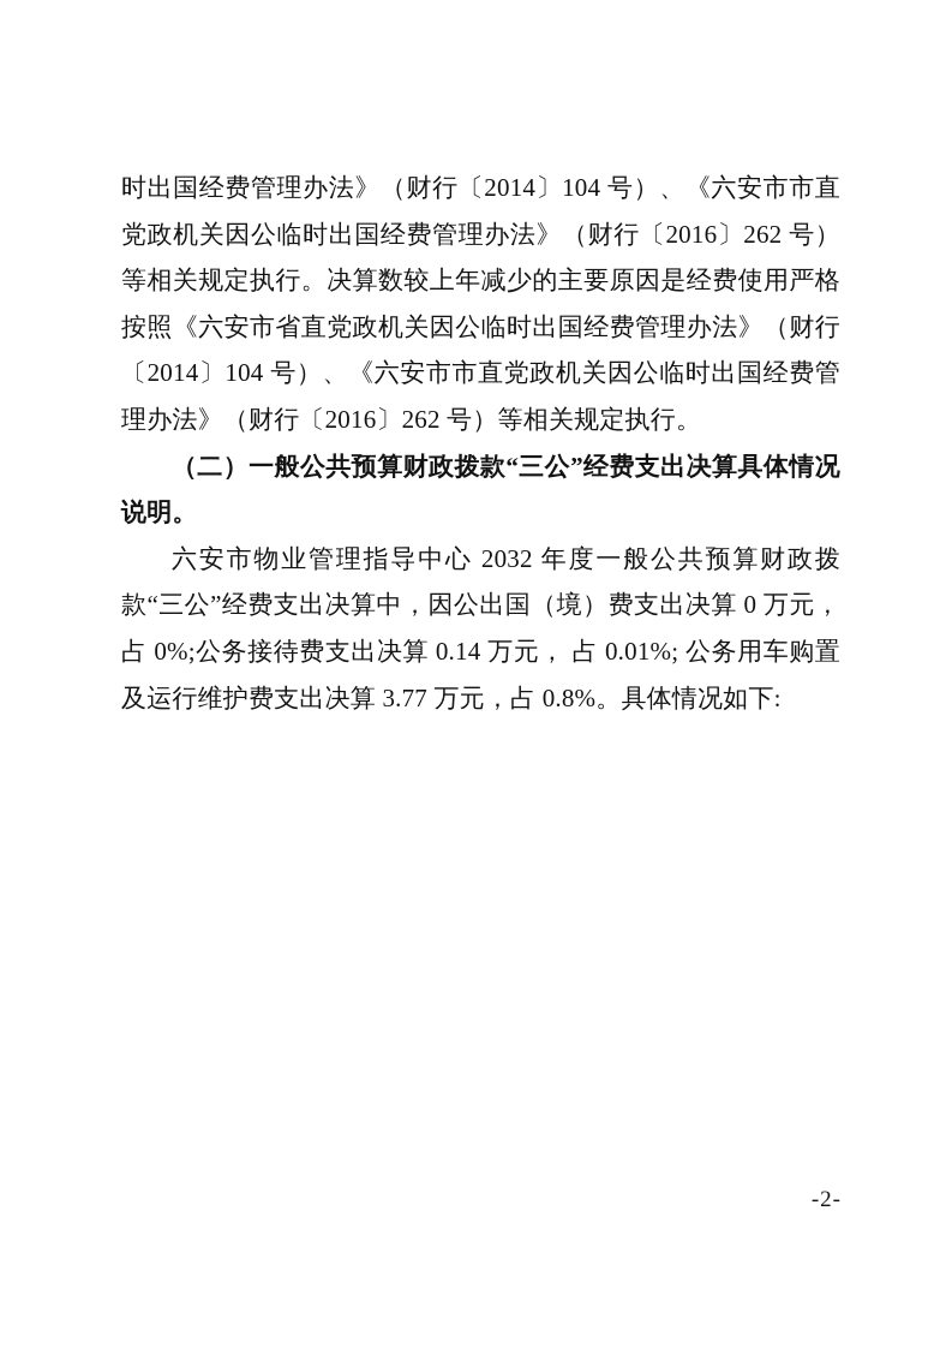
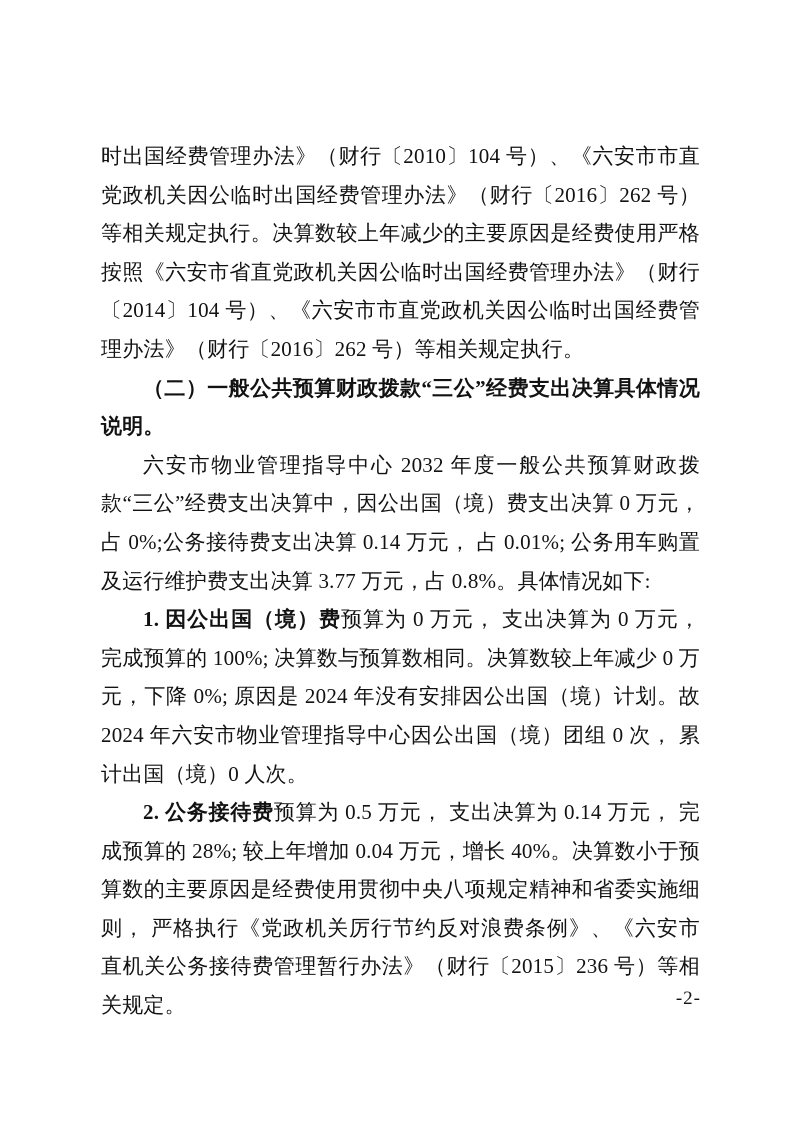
- 时出国经费管理办法》（财行〔2014〕104 号）、《六安市市直党政机关因公临时出国经费管理办法》（财行〔2016〕262 号）等相关规定执行。决算数较上年减少的主要原因是经费使用严格按照《六安市省直党政机关因公临时出国经费管理办法》（财行〔2014〕104 号）、《六安市市直党政机关因公临时出国经费管理办法》（财行〔2016〕262 号）等相关规定执行。
+ 时出国经费管理办法》（财行〔2010〕104 号）、《六安市市直党政机关因公临时出国经费管理办法》（财行〔2016〕262 号）等相关规定执行。决算数较上年减少的主要原因是经费使用严格按照《六安市省直党政机关因公临时出国经费管理办法》（财行〔2014〕104 号）、《六安市市直党政机关因公临时出国经费管理办法》（财行〔2016〕262 号）等相关规定执行。
  （二）一般公共预算财政拨款“三公”经费支出决算具体情况说明。
  六安市物业管理指导中心 2032 年度一般公共预算财政拨款“三公”经费支出决算中，因公出国（境）费支出决算 0 万元，占 0%;公务接待费支出决算 0.14 万元， 占 0.01%; 公务用车购置及运行维护费支出决算 3.77 万元，占 0.8%。具体情况如下:
+ 1. 因公出国（境）费预算为 0 万元， 支出决算为 0 万元， 完成预算的 100%; 决算数与预算数相同。决算数较上年减少 0 万元，下降 0%; 原因是 2024 年没有安排因公出国（境）计划。故 2024 年六安市物业管理指导中心因公出国（境）团组 0 次， 累计出国（境）0 人次。
+ 2. 公务接待费预算为 0.5 万元， 支出决算为 0.14 万元， 完成预算的 28%; 较上年增加 0.04 万元，增长 40%。决算数小于预算数的主要原因是经费使用贯彻中央八项规定精神和省委实施细则， 严格执行《党政机关厉行节约反对浪费条例》、《六安市直机关公务接待费管理暂行办法》（财行〔2015〕236 号）等相关规定。
  -2-
